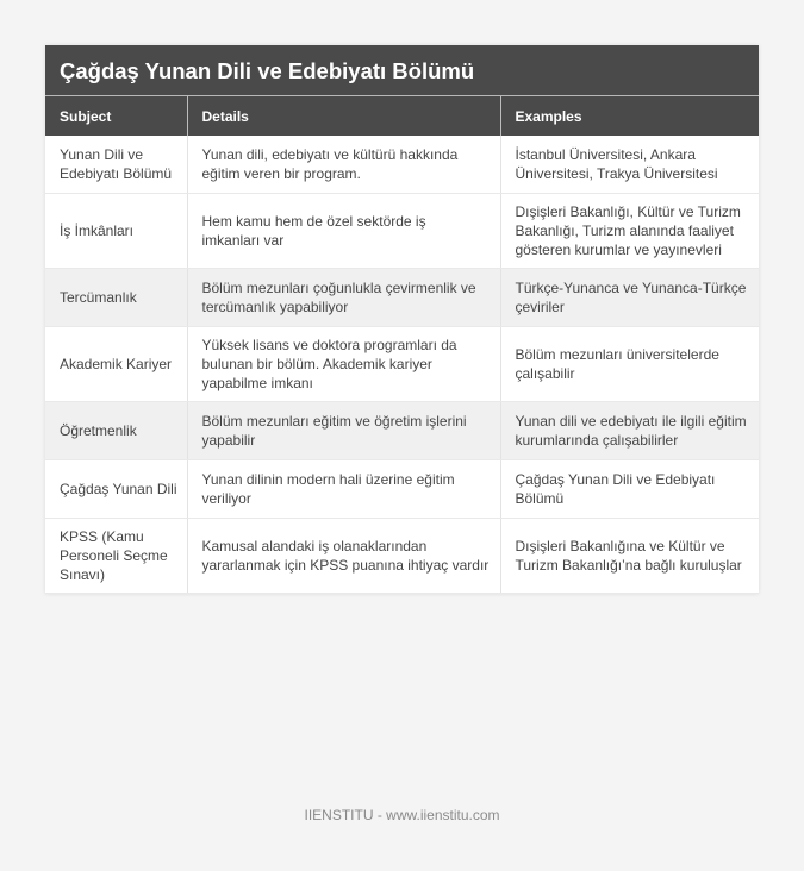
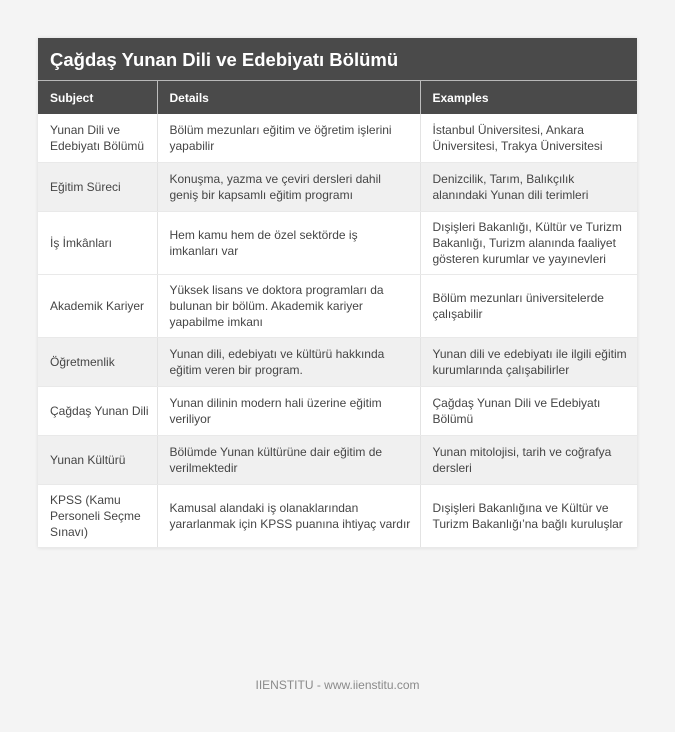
  Çağdaş Yunan Dili ve Edebiyatı Bölümü
  Subject	Details	Examples
- Yunan Dili ve Edebiyatı Bölümü	Yunan dili, edebiyatı ve kültürü hakkında eğitim veren bir program.	İstanbul Üniversitesi, Ankara Üniversitesi, Trakya Üniversitesi
+ Yunan Dili ve Edebiyatı Bölümü	Bölüm mezunları eğitim ve öğretim işlerini yapabilir	İstanbul Üniversitesi, Ankara Üniversitesi, Trakya Üniversitesi
+ Eğitim Süreci	Konuşma, yazma ve çeviri dersleri dahil geniş bir kapsamlı eğitim programı	Denizcilik, Tarım, Balıkçılık alanındaki Yunan dili terimleri
  İş İmkânları	Hem kamu hem de özel sektörde iş imkanları var	Dışişleri Bakanlığı, Kültür ve Turizm Bakanlığı, Turizm alanında faaliyet gösteren kurumlar ve yayınevleri
- Tercümanlık	Bölüm mezunları çoğunlukla çevirmenlik ve tercümanlık yapabiliyor	Türkçe-Yunanca ve Yunanca-Türkçe çeviriler
  Akademik Kariyer	Yüksek lisans ve doktora programları da bulunan bir bölüm. Akademik kariyer yapabilme imkanı	Bölüm mezunları üniversitelerde çalışabilir
- Öğretmenlik	Bölüm mezunları eğitim ve öğretim işlerini yapabilir	Yunan dili ve edebiyatı ile ilgili eğitim kurumlarında çalışabilirler
+ Öğretmenlik	Yunan dili, edebiyatı ve kültürü hakkında eğitim veren bir program.	Yunan dili ve edebiyatı ile ilgili eğitim kurumlarında çalışabilirler
  Çağdaş Yunan Dili	Yunan dilinin modern hali üzerine eğitim veriliyor	Çağdaş Yunan Dili ve Edebiyatı Bölümü
+ Yunan Kültürü	Bölümde Yunan kültürüne dair eğitim de verilmektedir	Yunan mitolojisi, tarih ve coğrafya dersleri
  KPSS (Kamu Personeli Seçme Sınavı)	Kamusal alandaki iş olanaklarından yararlanmak için KPSS puanına ihtiyaç vardır	Dışişleri Bakanlığına ve Kültür ve Turizm Bakanlığı’na bağlı kuruluşlar
  IIENSTITU - www.iienstitu.com
